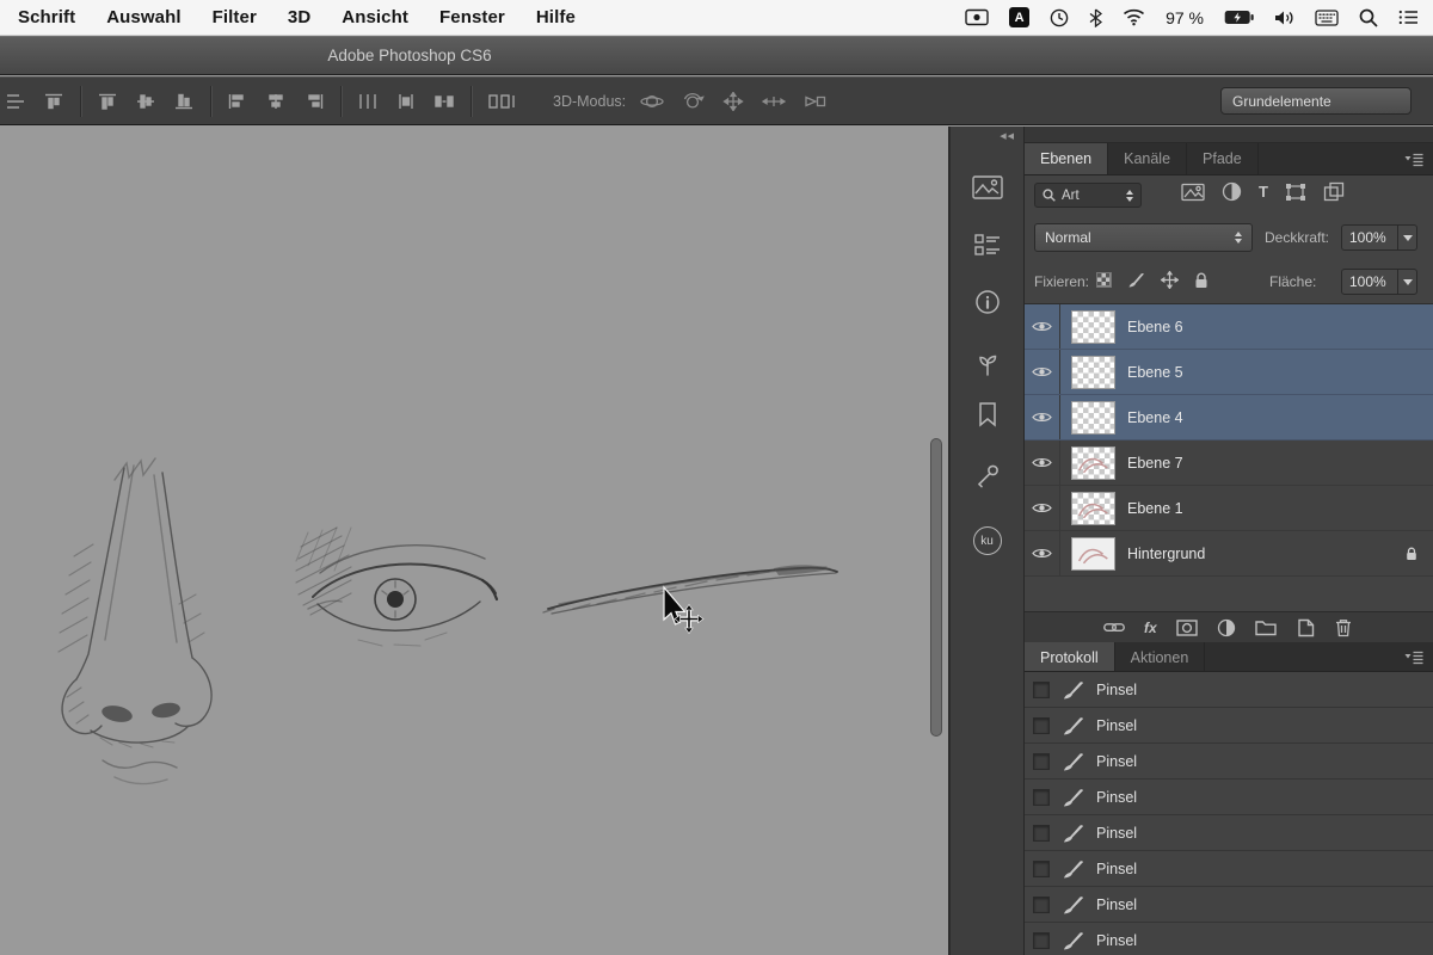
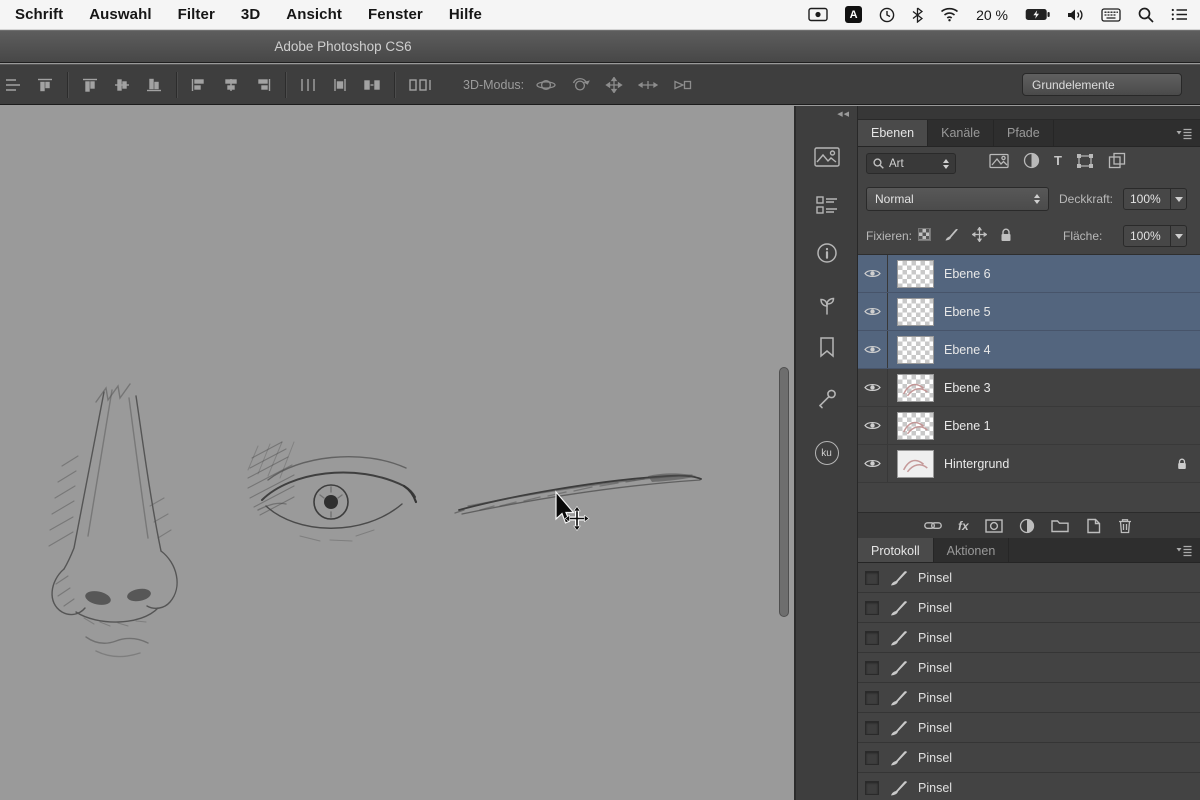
  Schrift
  Auswahl
  Filter
  3D
  Ansicht
  Fenster
  Hilfe
  A
- 97 %
+ 20 %
  Adobe Photoshop CS6
  3D-Modus:
  Grundelemente
  ku
  Ebenen
  Kanäle
  Pfade
  Art
  T
  Normal
  Deckkraft:
  100%
  Fixieren:
  Fläche:
  100%
  Ebene 6
  Ebene 5
  Ebene 4
- Ebene 7
+ Ebene 3
  Ebene 1
  Hintergrund
  fx
  Protokoll
  Aktionen
  Pinsel
  Pinsel
  Pinsel
  Pinsel
  Pinsel
  Pinsel
  Pinsel
  Pinsel
